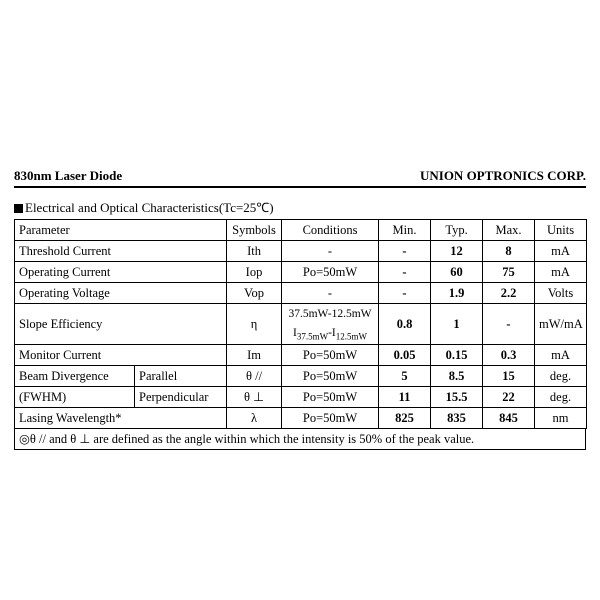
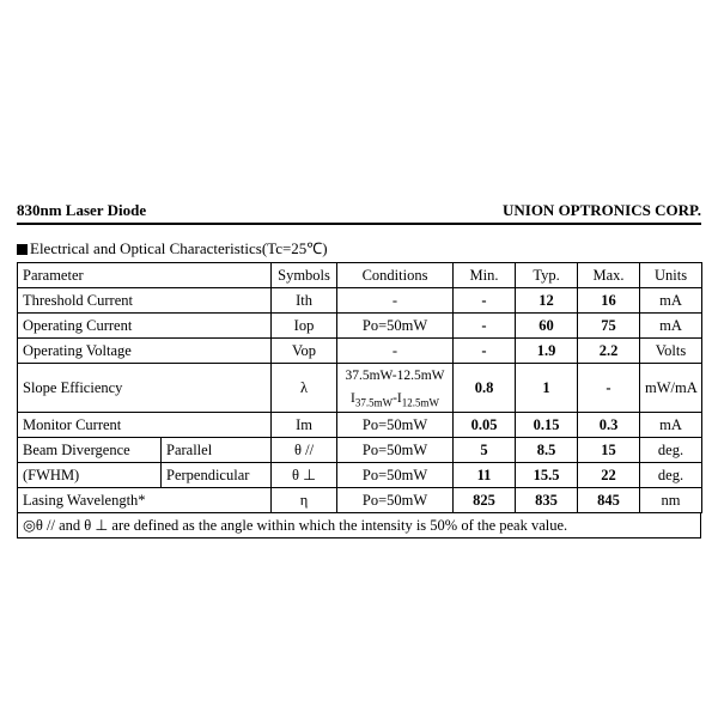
  830nm Laser Diode
  UNION OPTRONICS CORP.
  Electrical and Optical Characteristics(Tc=25℃)
  Parameter	Symbols	Conditions	Min.	Typ.	Max.	Units
- Threshold Current	Ith	-	-	12	8	mA
+ Threshold Current	Ith	-	-	12	16	mA
  Operating Current	Iop	Po=50mW	-	60	75	mA
  Operating Voltage	Vop	-	-	1.9	2.2	Volts
- Slope Efficiency	η	37.5mW-12.5mW	0.8	1	-	mW/mA
+ Slope Efficiency	λ	37.5mW-12.5mW	0.8	1	-	mW/mA
  I37.5mW-I12.5mW
  Monitor Current	Im	Po=50mW	0.05	0.15	0.3	mA
  Beam Divergence	Parallel	θ //	Po=50mW	5	8.5	15	deg.
  (FWHM)	Perpendicular	θ ⊥	Po=50mW	11	15.5	22	deg.
- Lasing Wavelength*	λ	Po=50mW	825	835	845	nm
+ Lasing Wavelength*	η	Po=50mW	825	835	845	nm
  ◎θ // and θ ⊥ are defined as the angle within which the intensity is 50% of the peak value.
